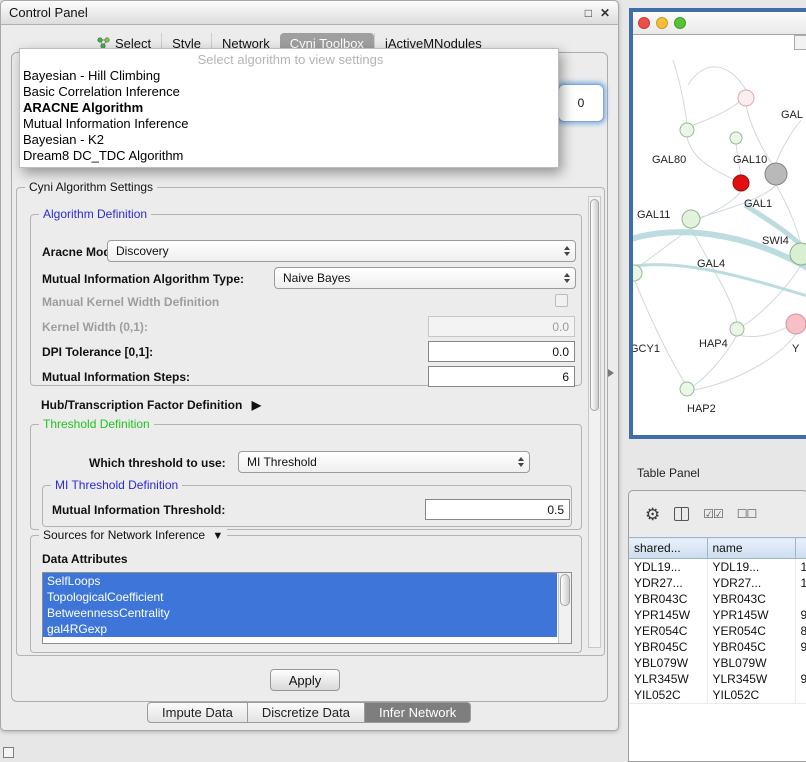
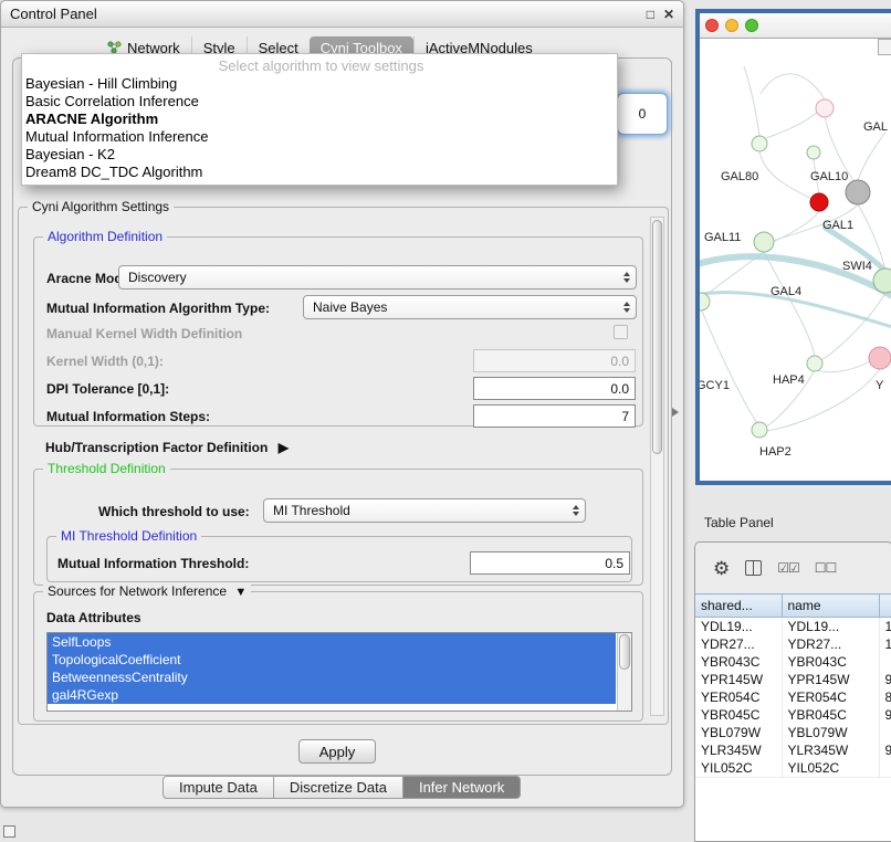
  Control Panel
  □
  ✕
- Select
+ Network
  Style
- Network
+ Select
  Cyni Toolbox
  jActiveMNodules
  0
  Cyni Algorithm Settings
  Algorithm Definition
  Aracne Mo
  Discovery
  Mutual Information Algorithm Type:
  Naive Bayes
  Manual Kernel Width Definition
  Kernel Width (0,1):
  0.0
  DPI Tolerance [0,1]:
  0.0
  Mutual Information Steps:
- 6
+ 7
  Hub/Transcription Factor Definition ▶
  Threshold Definition
  Which threshold to use:
  MI Threshold
  MI Threshold Definition
  Mutual Information Threshold:
  0.5
  Sources for Network Inference ▼
  Data Attributes
  SelfLoops
  TopologicalCoefficient
  BetweennessCentrality
  gal4RGexp
  Apply
  Select algorithm to view settings
  Bayesian - Hill Climbing
  Basic Correlation Inference
  ARACNE Algorithm
  Mutual Information Inference
  Bayesian - K2
  Dream8 DC_TDC Algorithm
  Impute Data
  Discretize Data
  Infer Network
  GAL
  GAL80
  GAL10
  GAL11
  GAL1
  SWI4
  GAL4
  GCY1
  HAP4
  Y
  HAP2
  Table Panel
  ⚙
  ☑☑
  ☐☐
  shared...	name
  YDL19...	YDL19...	1
  YDR27...	YDR27...	1
  YBR043C	YBR043C
  YPR145W	YPR145W	9
  YER054C	YER054C	8
  YBR045C	YBR045C	9
  YBL079W	YBL079W
  YLR345W	YLR345W	9
  YIL052C	YIL052C
